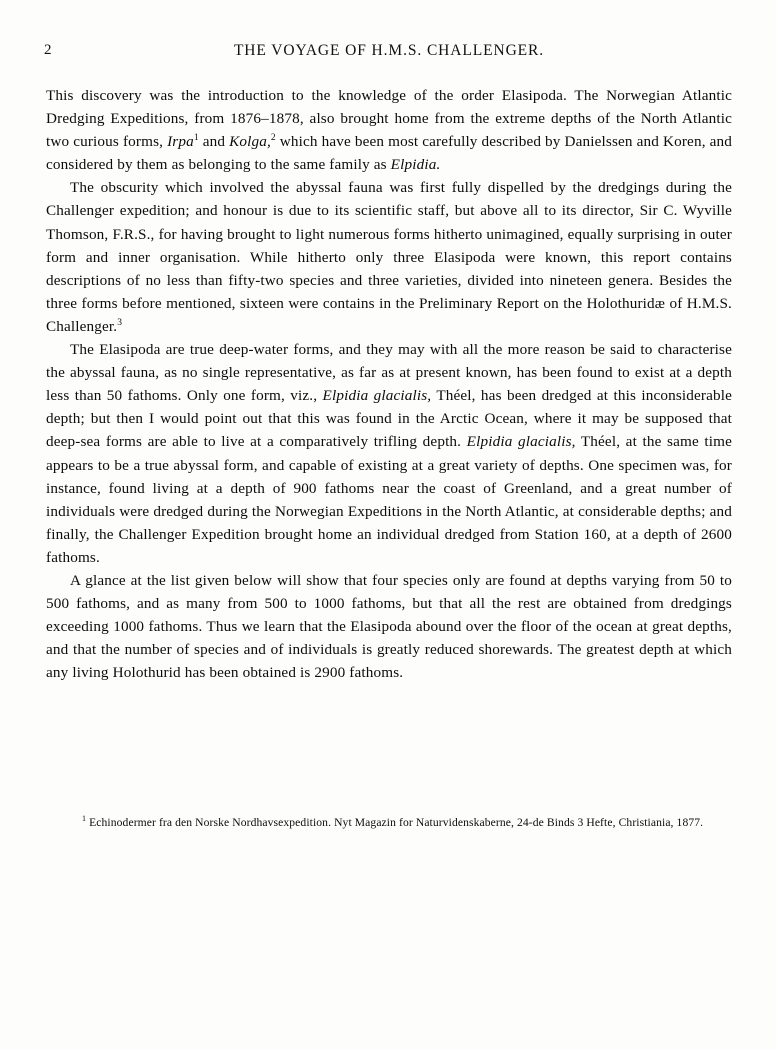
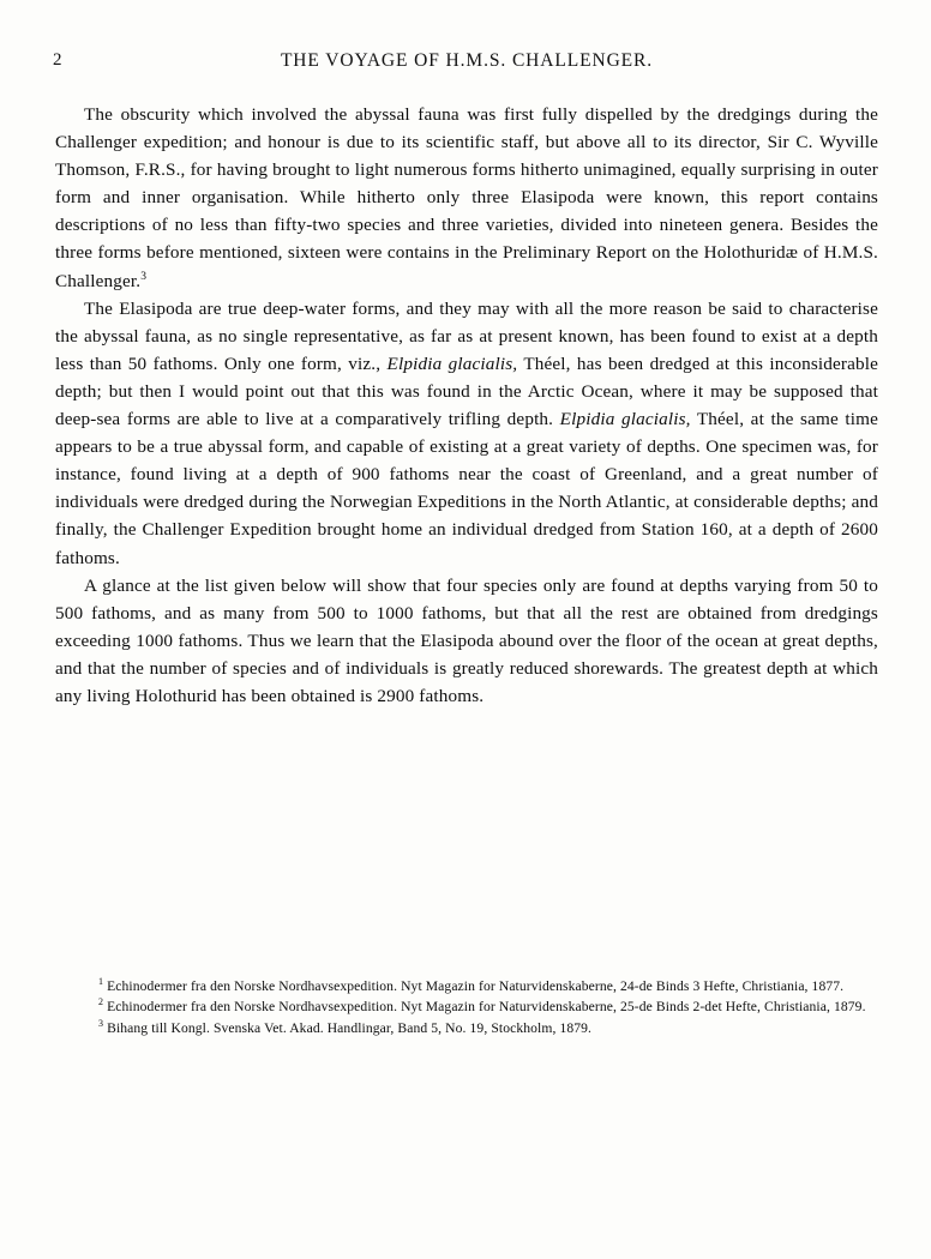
  2
  THE VOYAGE OF H.M.S. CHALLENGER.
- This discovery was the introduction to the knowledge of the order Elasipoda. The Norwegian Atlantic Dredging Expeditions, from 1876–1878, also brought home from the extreme depths of the North Atlantic two curious forms, Irpa1 and Kolga,2 which have been most carefully described by Danielssen and Koren, and considered by them as belonging to the same family as Elpidia.
  The obscurity which involved the abyssal fauna was first fully dispelled by the dredgings during the Challenger expedition; and honour is due to its scientific staff, but above all to its director, Sir C. Wyville Thomson, F.R.S., for having brought to light numerous forms hitherto unimagined, equally surprising in outer form and inner organisation. While hitherto only three Elasipoda were known, this report contains descriptions of no less than fifty-two species and three varieties, divided into nineteen genera. Besides the three forms before mentioned, sixteen were contains in the Preliminary Report on the Holothuridæ of H.M.S. Challenger.3
  The Elasipoda are true deep-water forms, and they may with all the more reason be said to characterise the abyssal fauna, as no single representative, as far as at present known, has been found to exist at a depth less than 50 fathoms. Only one form, viz., Elpidia glacialis, Théel, has been dredged at this inconsiderable depth; but then I would point out that this was found in the Arctic Ocean, where it may be supposed that deep-sea forms are able to live at a comparatively trifling depth. Elpidia glacialis, Théel, at the same time appears to be a true abyssal form, and capable of existing at a great variety of depths. One specimen was, for instance, found living at a depth of 900 fathoms near the coast of Greenland, and a great number of individuals were dredged during the Norwegian Expeditions in the North Atlantic, at considerable depths; and finally, the Challenger Expedition brought home an individual dredged from Station 160, at a depth of 2600 fathoms.
  A glance at the list given below will show that four species only are found at depths varying from 50 to 500 fathoms, and as many from 500 to 1000 fathoms, but that all the rest are obtained from dredgings exceeding 1000 fathoms. Thus we learn that the Elasipoda abound over the floor of the ocean at great depths, and that the number of species and of individuals is greatly reduced shorewards. The greatest depth at which any living Holothurid has been obtained is 2900 fathoms.
  1 Echinodermer fra den Norske Nordhavsexpedition. Nyt Magazin for Naturvidenskaberne, 24-de Binds 3 Hefte, Christiania, 1877.
+ 2 Echinodermer fra den Norske Nordhavsexpedition. Nyt Magazin for Naturvidenskaberne, 25-de Binds 2-det Hefte, Christiania, 1879.
+ 3 Bihang till Kongl. Svenska Vet. Akad. Handlingar, Band 5, No. 19, Stockholm, 1879.
